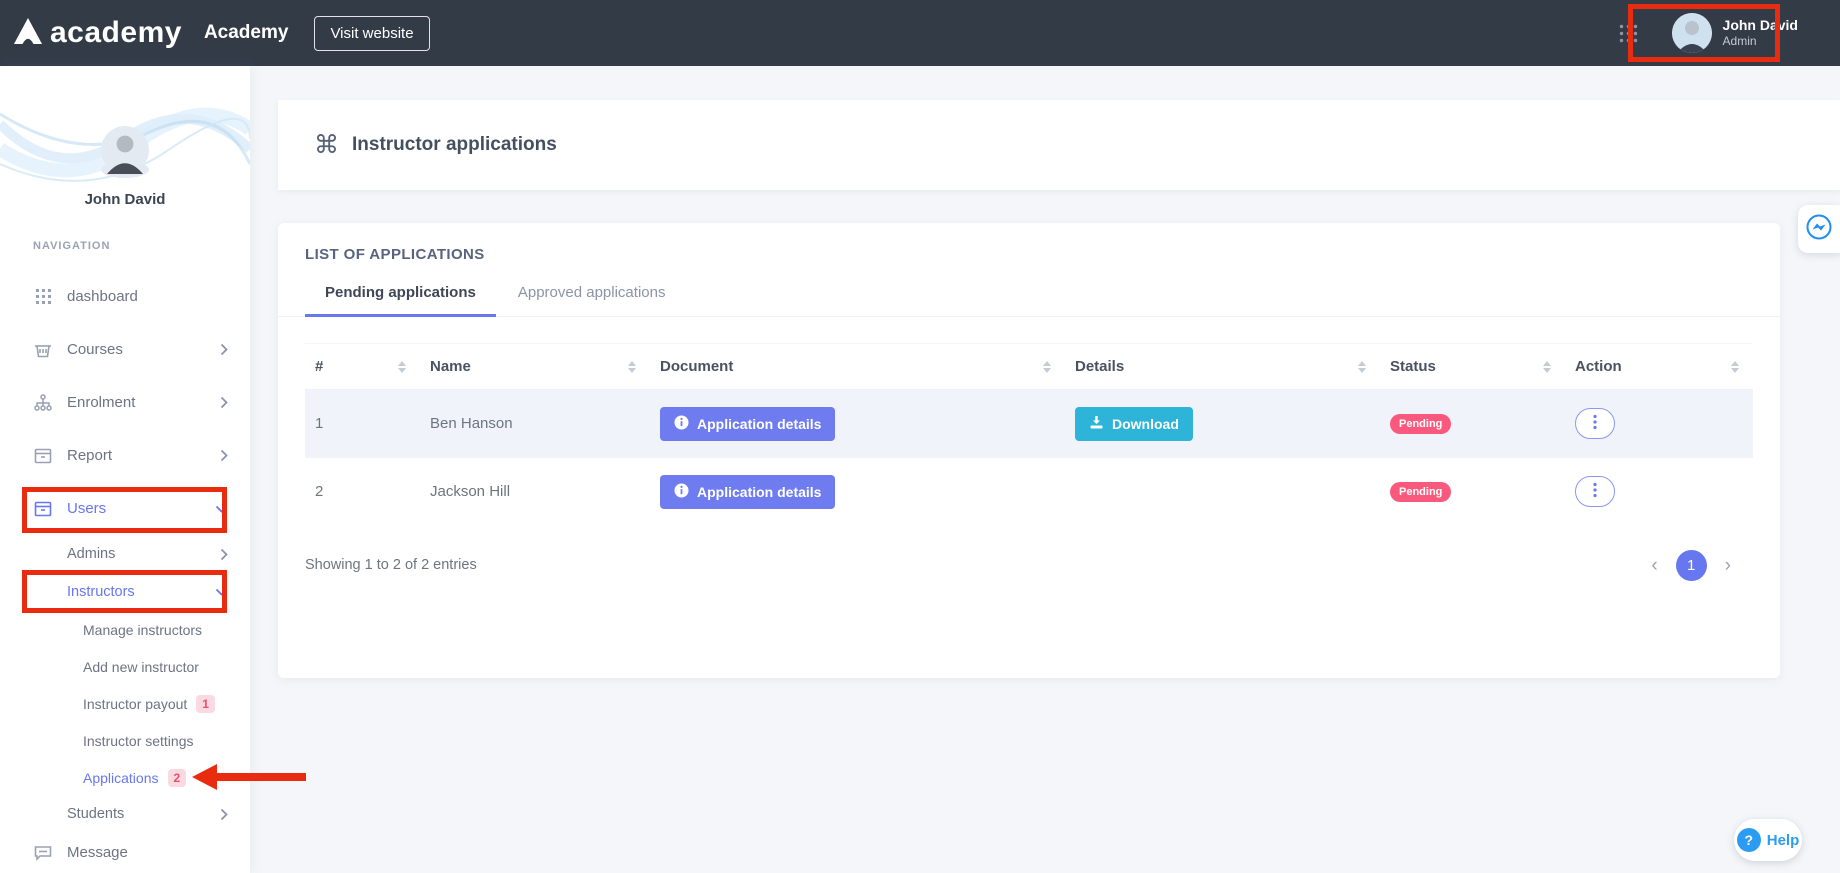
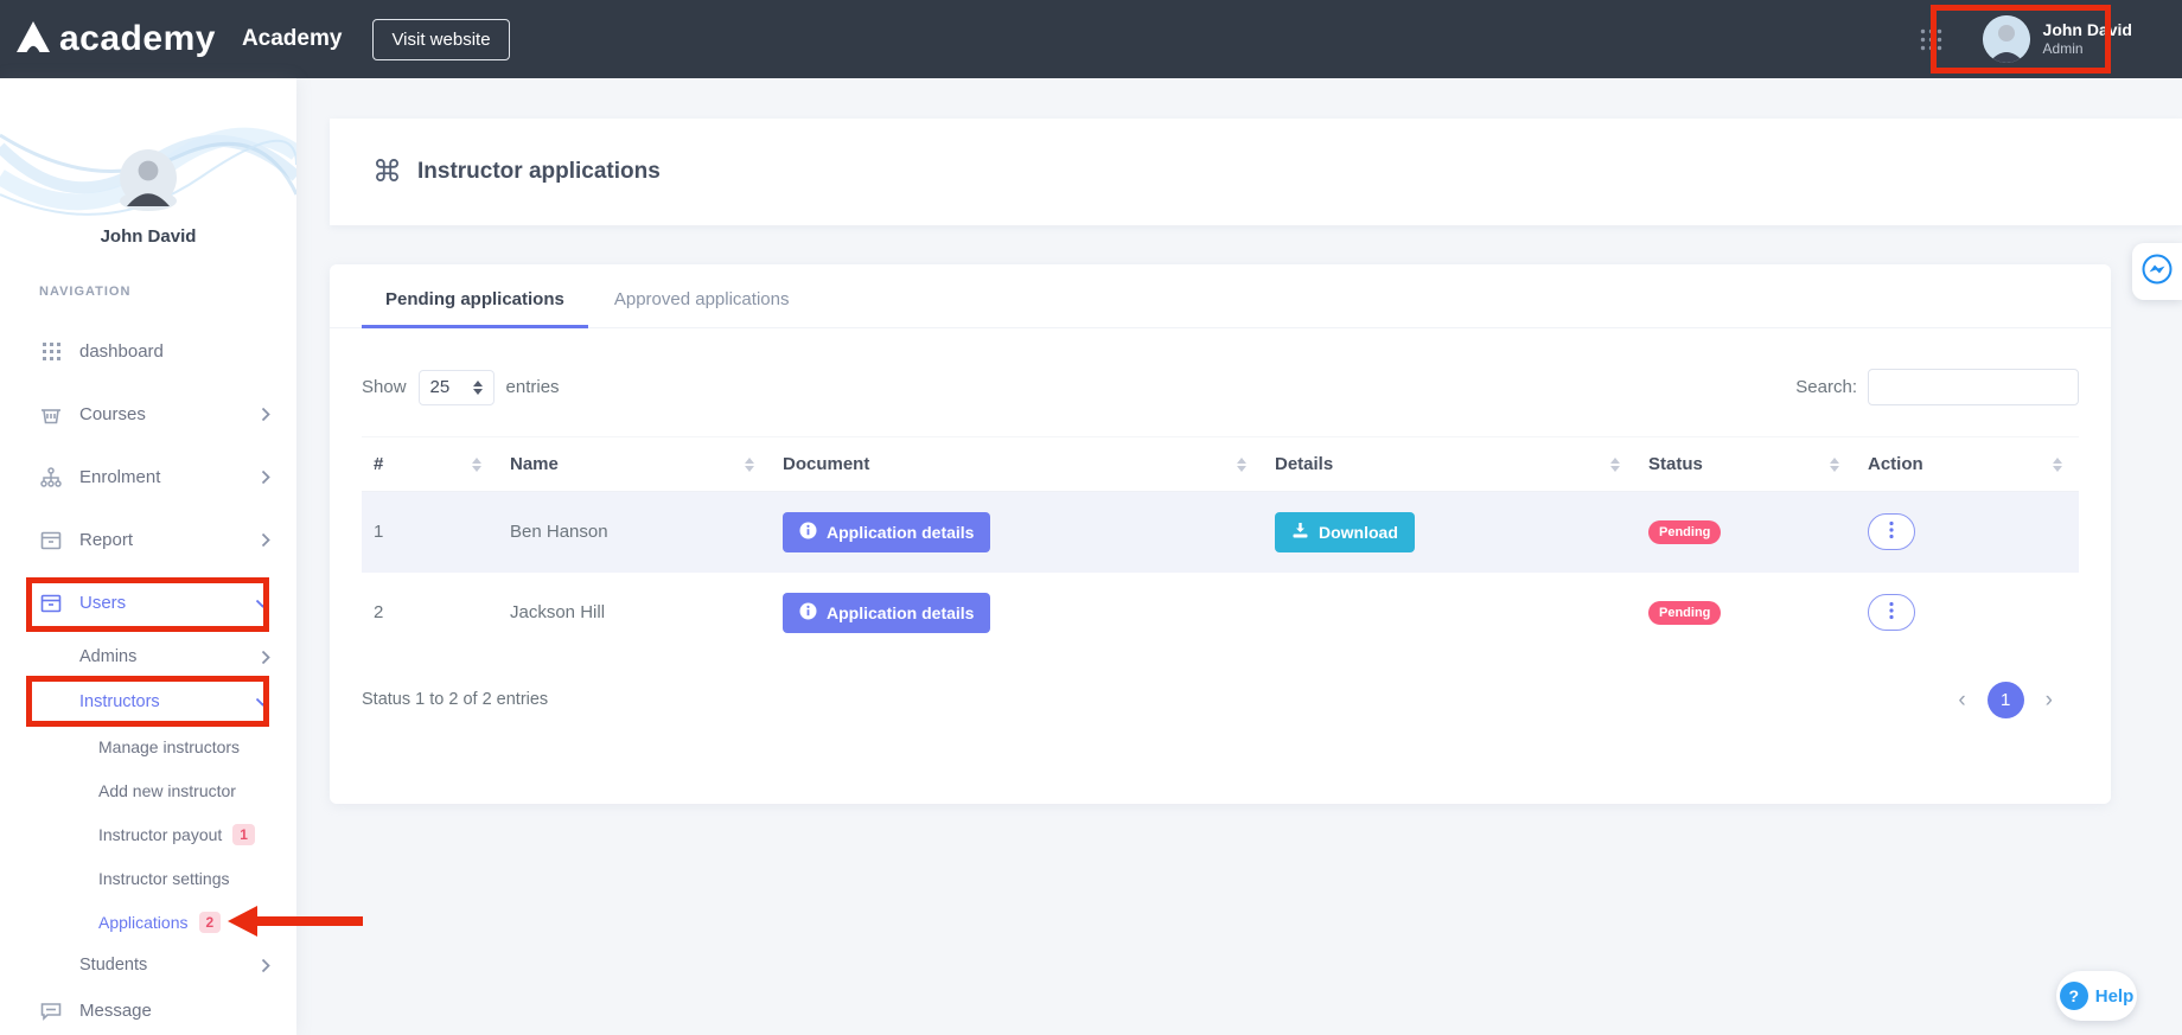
  academy
  Academy
  Visit website
  John David
  Admin
  John David
  NAVIGATION
  dashboard
  Courses
  Enrolment
  Report
  Users
  Admins
  Instructors
  Manage instructors
  Add new instructor
  Instructor payout
  1
  Instructor settings
  Applications
  2
  Students
  Message
  ⌘
  Instructor applications
- LIST OF APPLICATIONS
  Pending applications
  Approved applications
+ Show
+ 25
+ entries
+ Search:
  #	Name	Document	Details	Status	Action
  1	Ben Hanson	Application details	Download	Pending
  2	Jackson Hill	Application details		Pending
- Showing 1 to 2 of 2 entries
+ Status 1 to 2 of 2 entries
  ‹
  1
  ›
  ?
  Help
